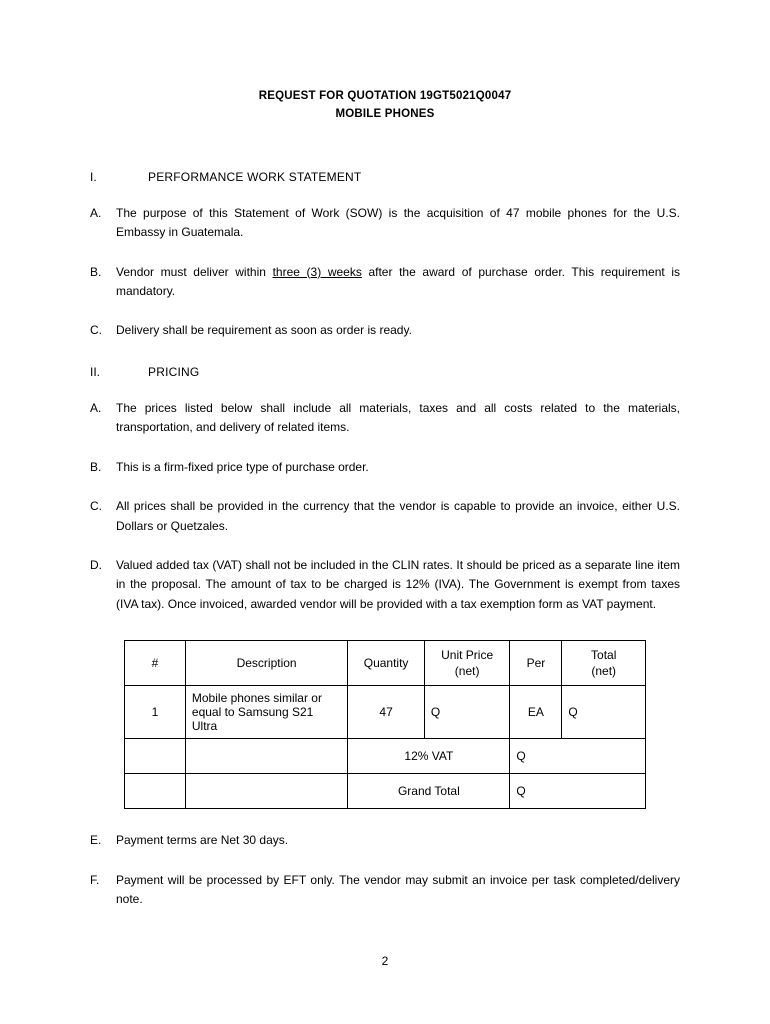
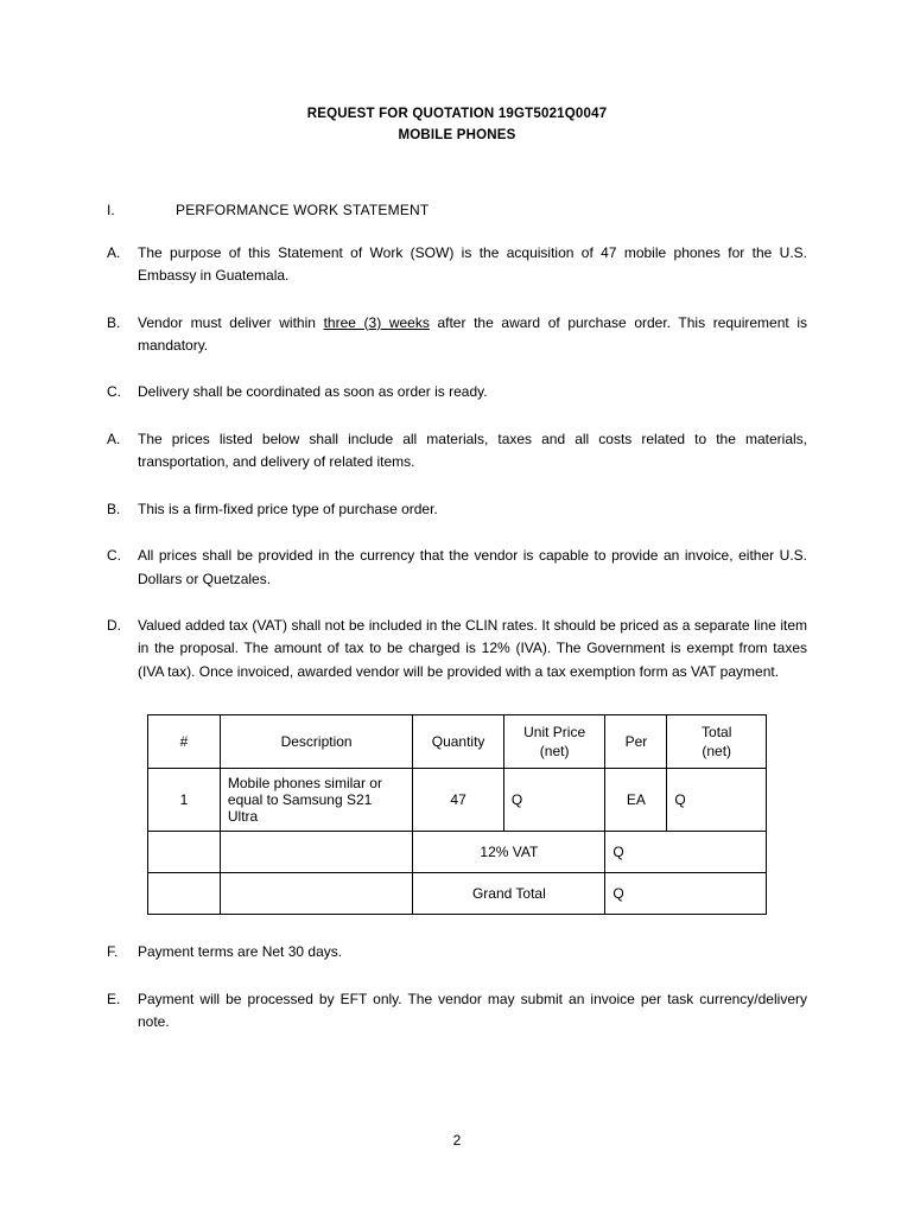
  REQUEST FOR QUOTATION 19GT5021Q0047
  MOBILE PHONES
  I.
  PERFORMANCE WORK STATEMENT
  A.
  The purpose of this Statement of Work (SOW) is the acquisition of 47 mobile phones for the U.S. Embassy in Guatemala.
  B.
  Vendor must deliver within three (3) weeks after the award of purchase order. This requirement is mandatory.
  C.
- Delivery shall be requirement as soon as order is ready.
+ Delivery shall be coordinated as soon as order is ready.
- II.
- PRICING
  A.
  The prices listed below shall include all materials, taxes and all costs related to the materials, transportation, and delivery of related items.
  B.
  This is a firm-fixed price type of purchase order.
  C.
  All prices shall be provided in the currency that the vendor is capable to provide an invoice, either U.S. Dollars or Quetzales.
  D.
  Valued added tax (VAT) shall not be included in the CLIN rates. It should be priced as a separate line item in the proposal. The amount of tax to be charged is 12% (IVA). The Government is exempt from taxes (IVA tax). Once invoiced, awarded vendor will be provided with a tax exemption form as VAT payment.
  #	Description	Quantity	Unit Price (net)	Per	Total (net)
  1	Mobile phones similar or equal to Samsung S21 Ultra	47	Q	EA	Q
  		12% VAT	Q
  		Grand Total	Q
- E.
+ F.
  Payment terms are Net 30 days.
- F.
+ E.
- Payment will be processed by EFT only. The vendor may submit an invoice per task completed/delivery note.
+ Payment will be processed by EFT only. The vendor may submit an invoice per task currency/delivery note.
  2
